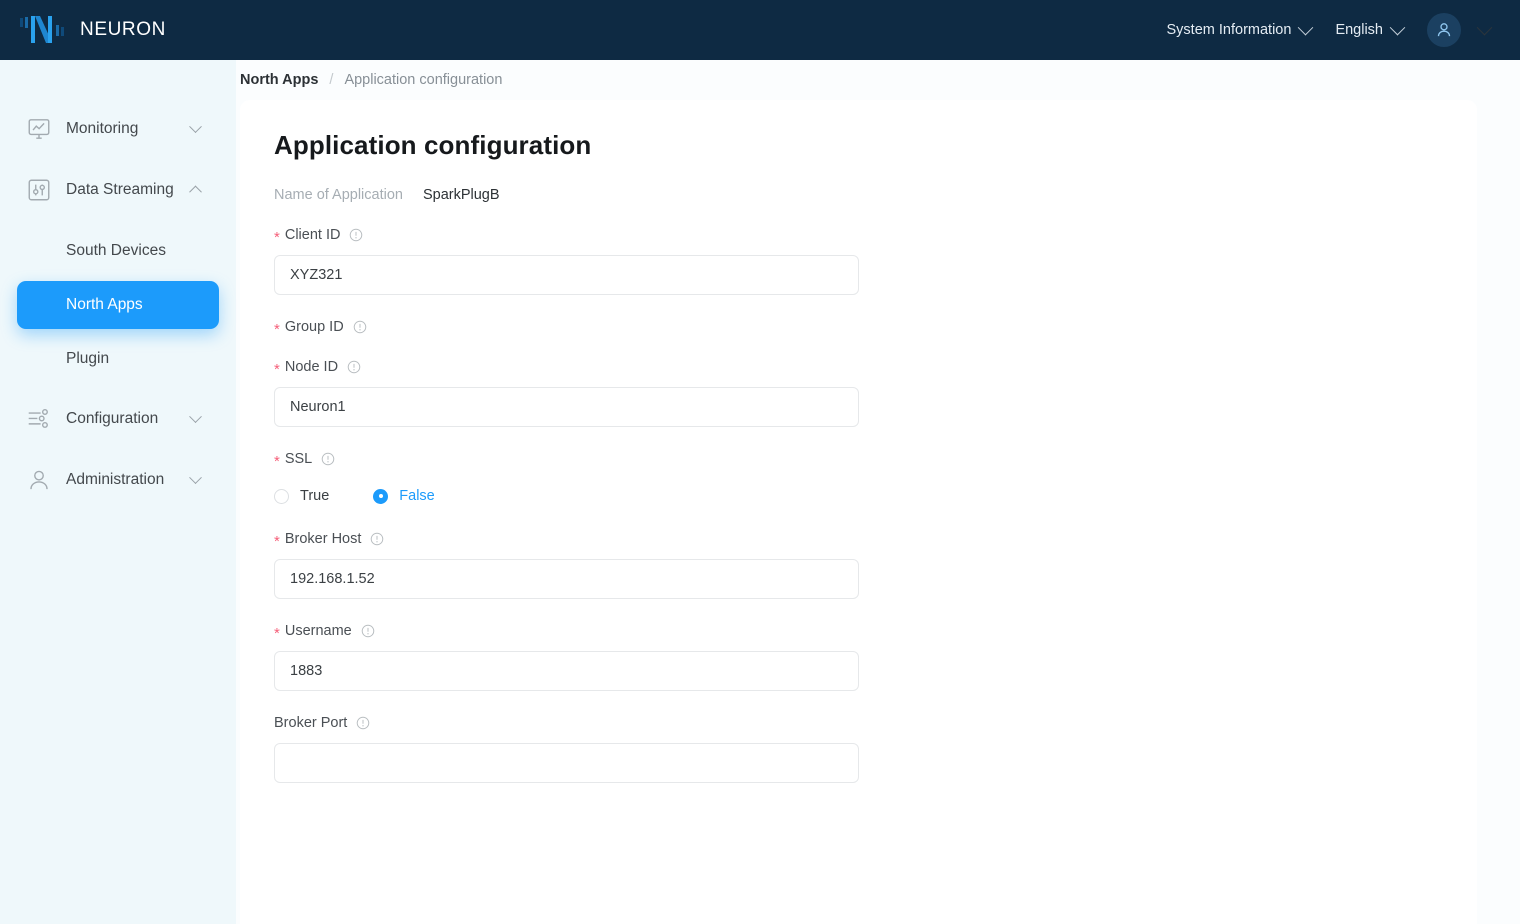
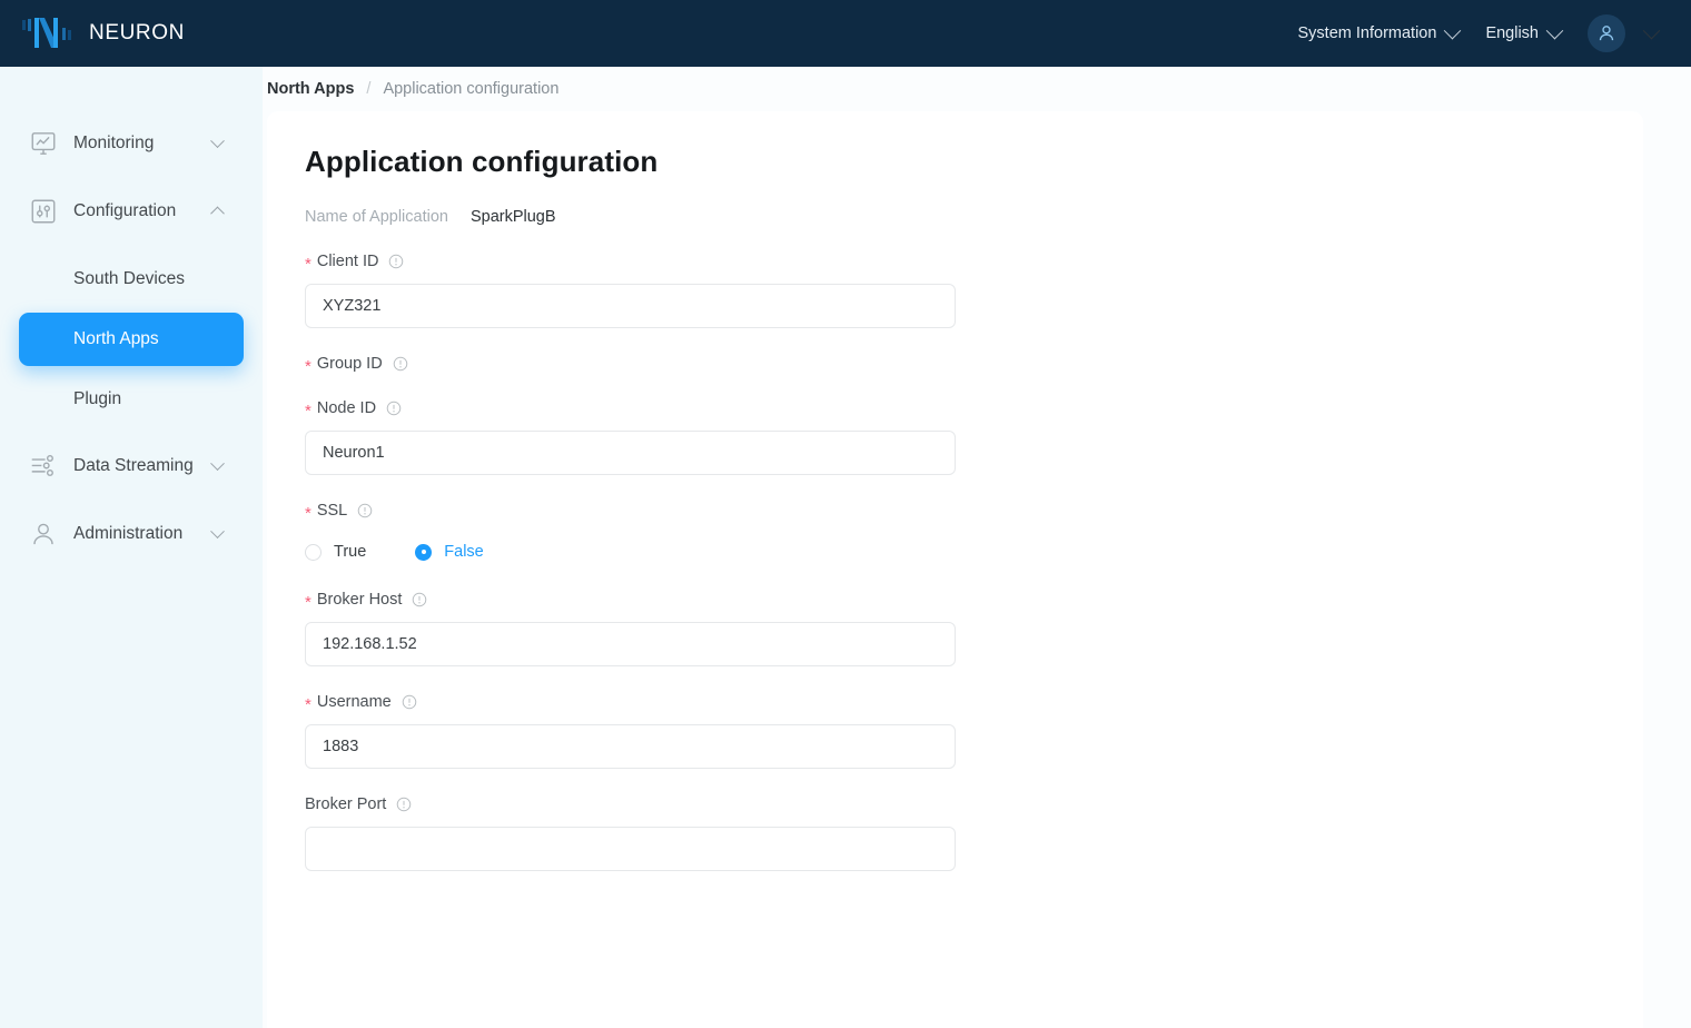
  NEURON
  System Information
  English
  Monitoring
- Data Streaming
+ Configuration
  South Devices
  North Apps
  Plugin
- Configuration
+ Data Streaming
  Administration
  North Apps
  /
  Application configuration
  Application configuration
  Name of Application
  SparkPlugB
  *
  Client ID
  XYZ321
  *
  Group ID
  *
  Node ID
  Neuron1
  *
  SSL
  True
  False
  *
  Broker Host
  192.168.1.52
  *
  Username
  1883
  Broker Port
